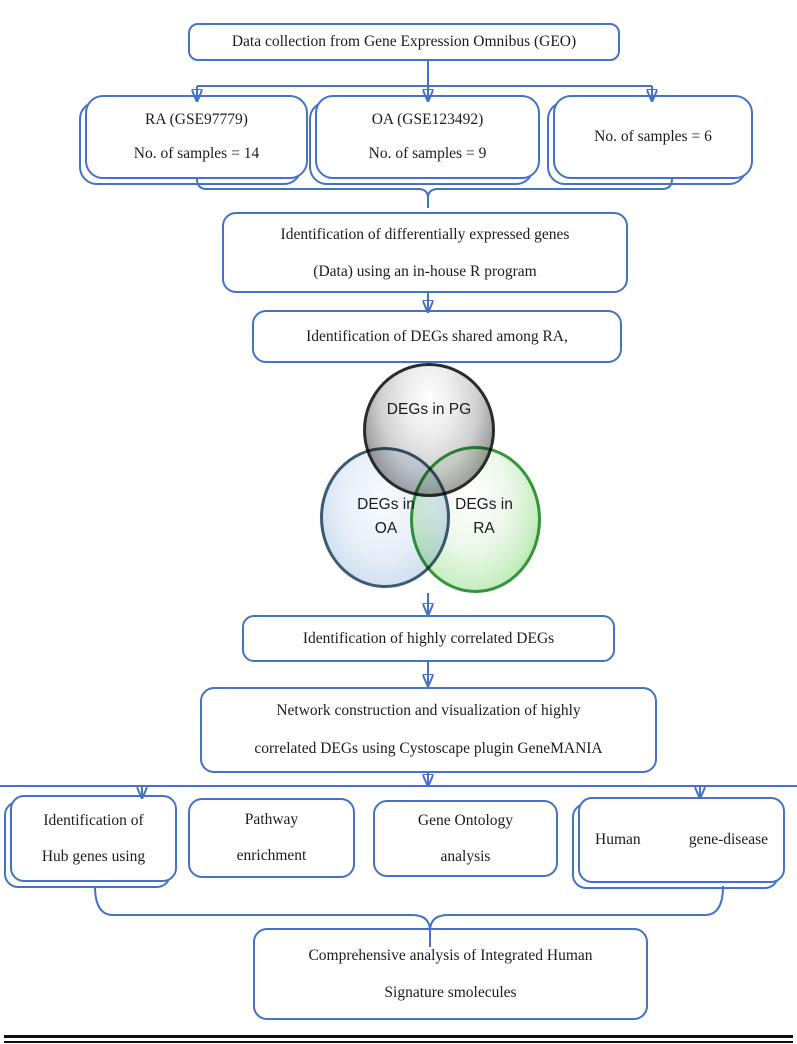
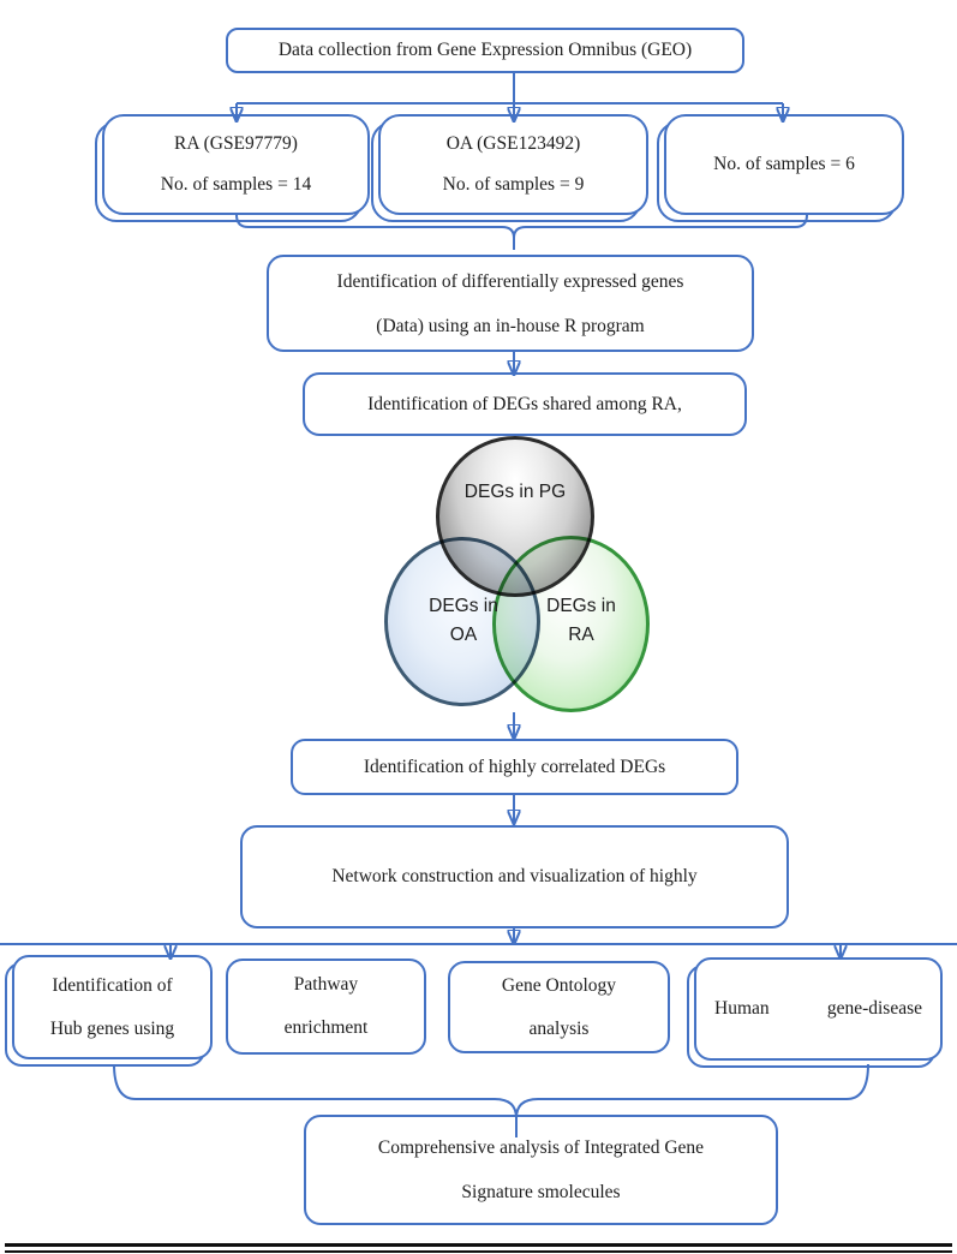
  Data collection from Gene Expression Omnibus (GEO)
  RA (GSE97779)
  No. of samples = 14
  OA (GSE123492)
  No. of samples = 9
  No. of samples = 6
  Identification of differentially expressed genes
  (Data) using an in-house R program
  Identification of DEGs shared among RA,
  DEGs in PG
  DEGs in
  OA
  DEGs in
  RA
  Identification of highly correlated DEGs
  Network construction and visualization of highly
- correlated DEGs using Cystoscape plugin GeneMANIA
  Identification of
  Hub genes using
  Pathway
  enrichment
  Gene Ontology
  analysis
  Human
  gene-disease
- Comprehensive analysis of Integrated Human
+ Comprehensive analysis of Integrated Gene
  Signature smolecules
